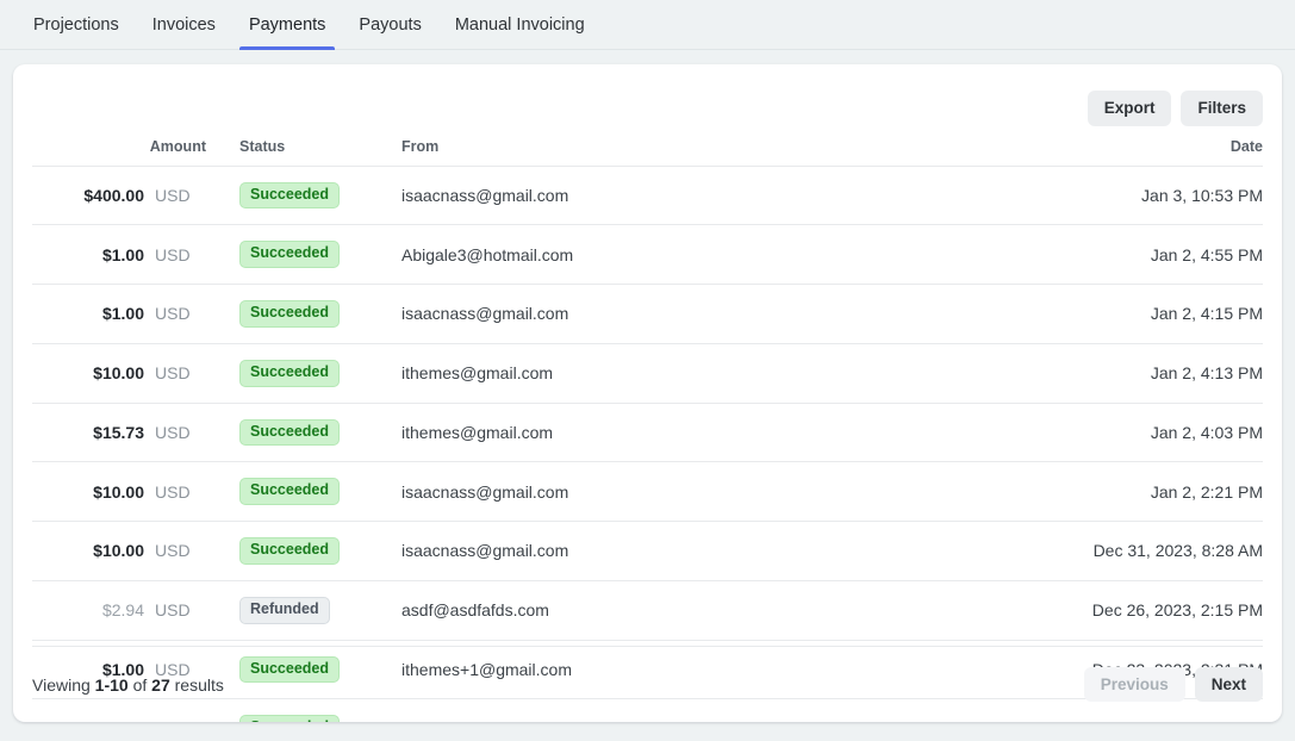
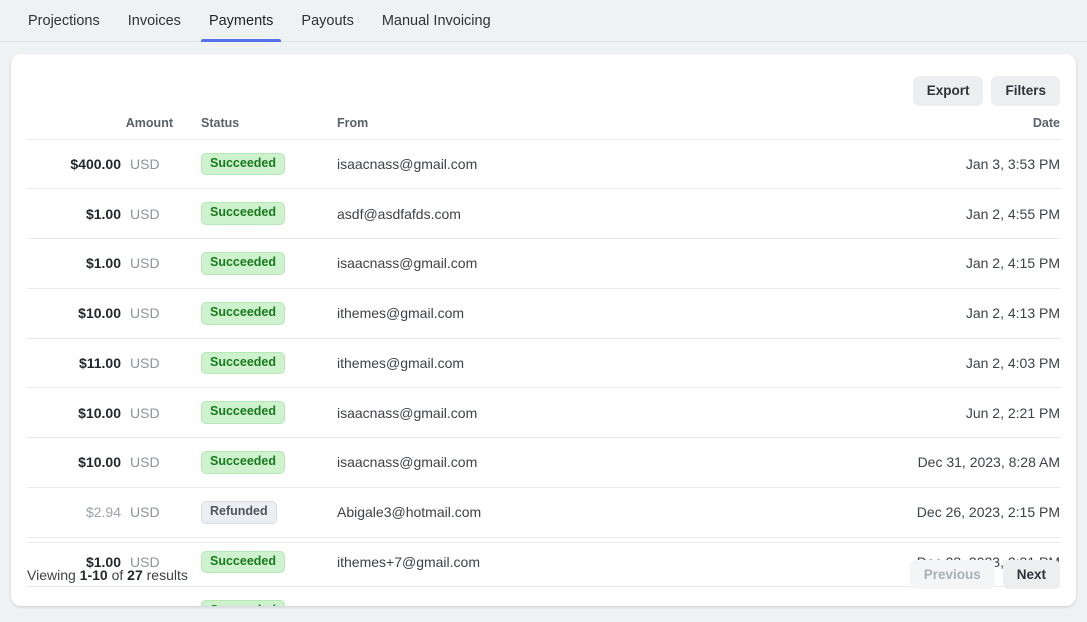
  Projections
  Invoices
  Payments
  Payouts
  Manual Invoicing
  Export
  Filters
  Amount	Status	From	Date
- $400.00	USD	Succeeded	isaacnass@gmail.com	Jan 3, 10:53 PM
+ $400.00	USD	Succeeded	isaacnass@gmail.com	Jan 3, 3:53 PM
- $1.00	USD	Succeeded	Abigale3@hotmail.com	Jan 2, 4:55 PM
+ $1.00	USD	Succeeded	asdf@asdfafds.com	Jan 2, 4:55 PM
  $1.00	USD	Succeeded	isaacnass@gmail.com	Jan 2, 4:15 PM
  $10.00	USD	Succeeded	ithemes@gmail.com	Jan 2, 4:13 PM
- $15.73	USD	Succeeded	ithemes@gmail.com	Jan 2, 4:03 PM
+ $11.00	USD	Succeeded	ithemes@gmail.com	Jan 2, 4:03 PM
- $10.00	USD	Succeeded	isaacnass@gmail.com	Jan 2, 2:21 PM
+ $10.00	USD	Succeeded	isaacnass@gmail.com	Jun 2, 2:21 PM
  $10.00	USD	Succeeded	isaacnass@gmail.com	Dec 31, 2023, 8:28 AM
- $2.94	USD	Refunded	asdf@asdfafds.com	Dec 26, 2023, 2:15 PM
+ $2.94	USD	Refunded	Abigale3@hotmail.com	Dec 26, 2023, 2:15 PM
- $1.00	USD	Succeeded	ithemes+1@gmail.com	3,
+ $1.00	USD	Succeeded	ithemes+7@gmail.com	3,
  Viewing 1-10 of 27 results
  Previous
  Next
